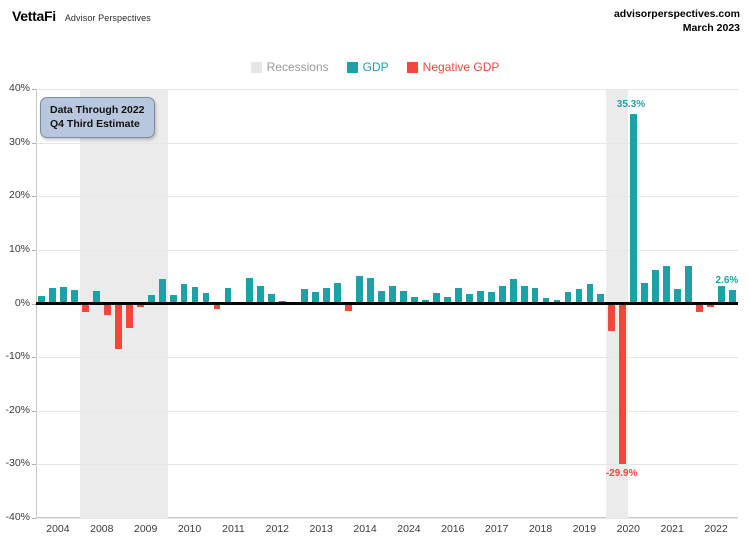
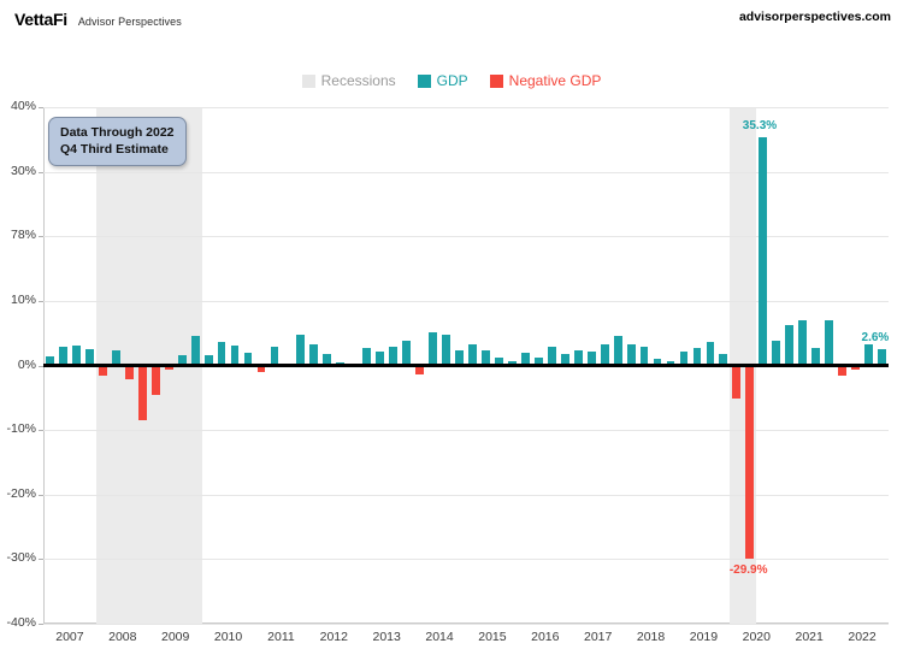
  VettaFi
  Advisor Perspectives
  advisorperspectives.com
- March 2023
  Recessions
  GDP
  Negative GDP
  40%
  30%
- 20%
+ 78%
  10%
  0%
  -10%
  -20%
  -30%
  -40%
  35.3%
  -29.9%
  2.6%
- 2004
+ 2007
  2008
  2009
  2010
  2011
  2012
  2013
  2014
- 2024
+ 2015
  2016
  2017
  2018
  2019
  2020
  2021
  2022
  Data Through 2022
  Q4 Third Estimate
